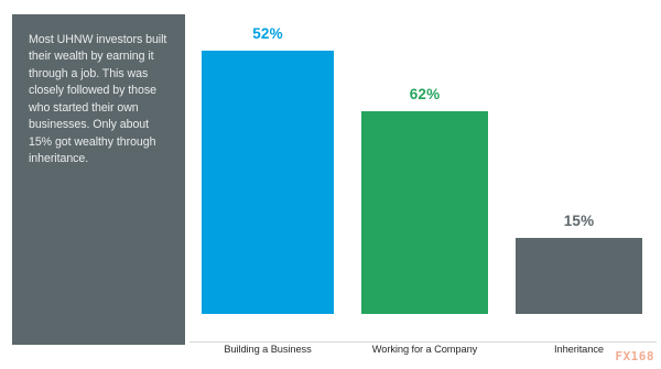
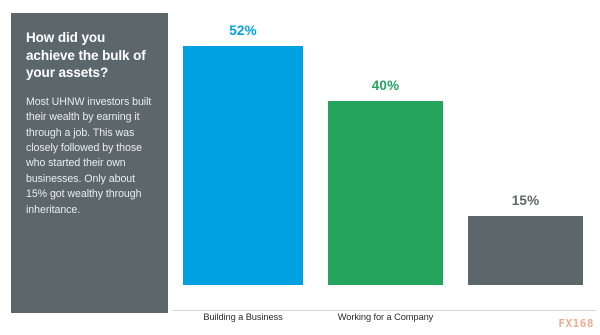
+ How did you achieve the bulk of your assets?
  Most UHNW investors built their wealth by earning it through a job. This was closely followed by those who started their own businesses. Only about 15% got wealthy through inheritance.
  52%
  Building a Business
- 62%
+ 40%
  Working for a Company
  15%
- Inheritance
  FX168
